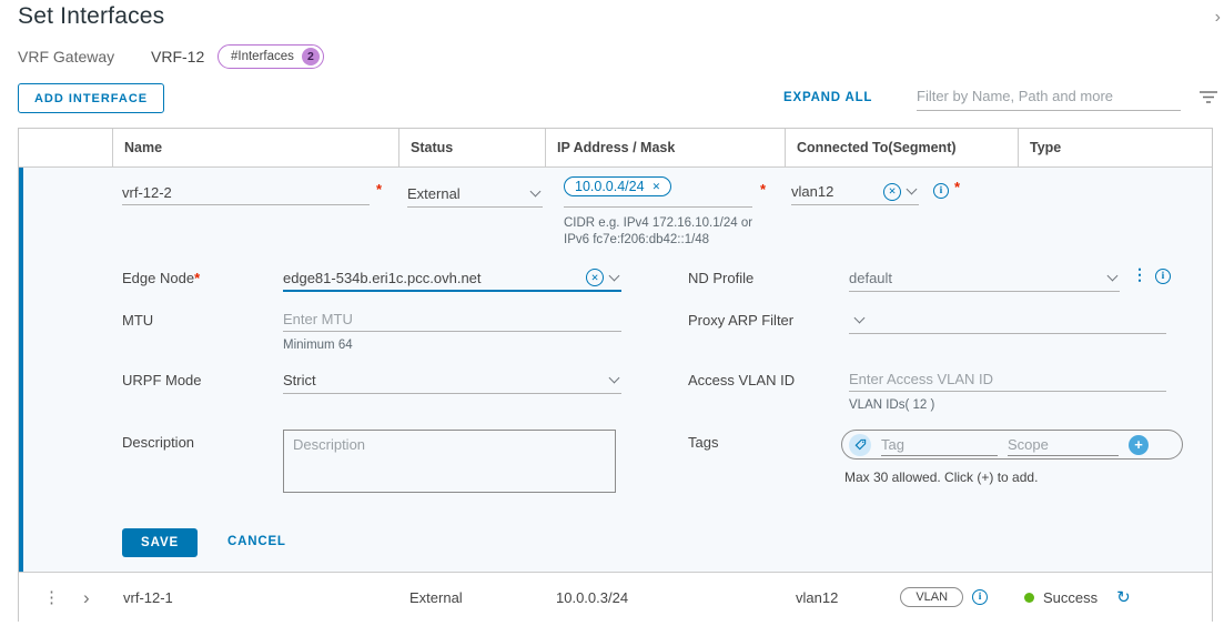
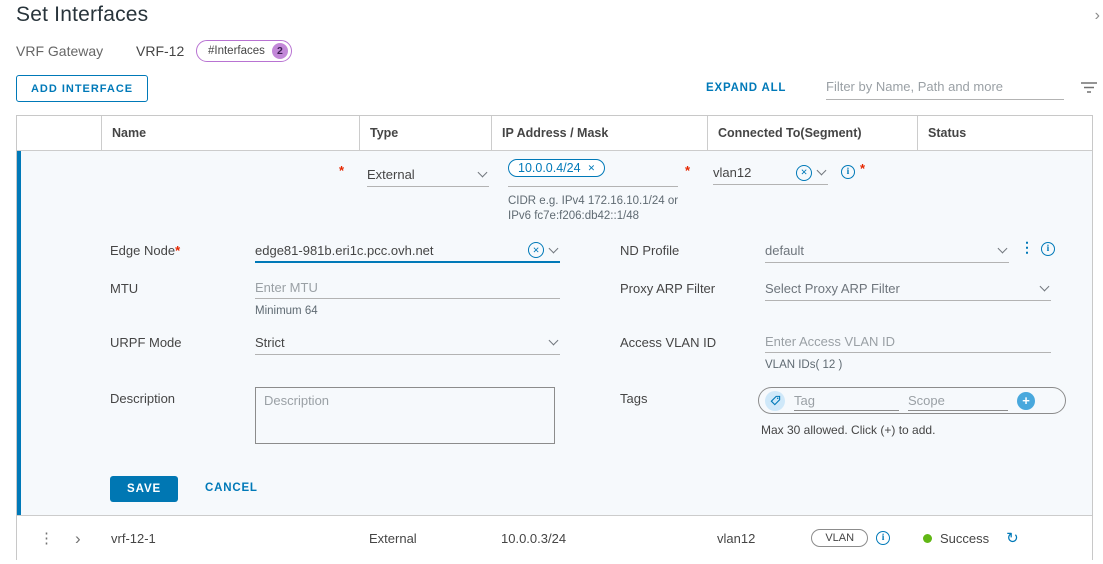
  Set Interfaces
  ›
  VRF Gateway
  VRF-12
  #Interfaces
  2
  ADD INTERFACE
  EXPAND ALL
  Filter by Name, Path and more
  Name
- Status
+ Type
  IP Address / Mask
  Connected To(Segment)
- Type
+ Status
- vrf-12-2
  *
  External
  10.0.0.4/24
  ✕
  *
  CIDR e.g. IPv4 172.16.10.1/24 or
  IPv6 fc7e:f206:db42::1/48
  vlan12
  ✕
  i
  *
  Edge Node*
- edge81-534b.eri1c.pcc.ovh.net
+ edge81-981b.eri1c.pcc.ovh.net
  ✕
  ND Profile
  default
  ⋮
  i
  MTU
  Enter MTU
  Minimum 64
  Proxy ARP Filter
+ Select Proxy ARP Filter
  URPF Mode
  Strict
  Access VLAN ID
  Enter Access VLAN ID
  VLAN IDs( 12 )
  Description
  Description
  Tags
  Tag
  Scope
  +
  Max 30 allowed. Click (+) to add.
  SAVE
  CANCEL
  ⋮
  ›
  vrf-12-1
  External
  10.0.0.3/24
  vlan12
  VLAN
  i
  Success
  ↻
